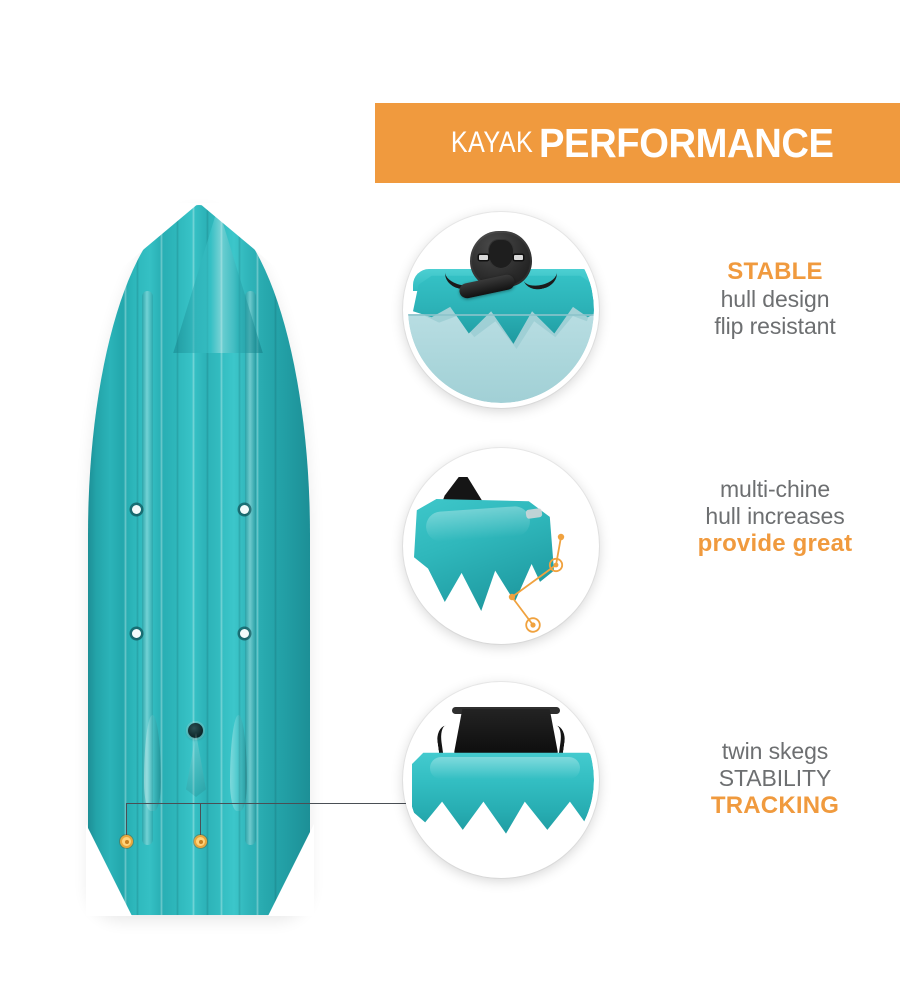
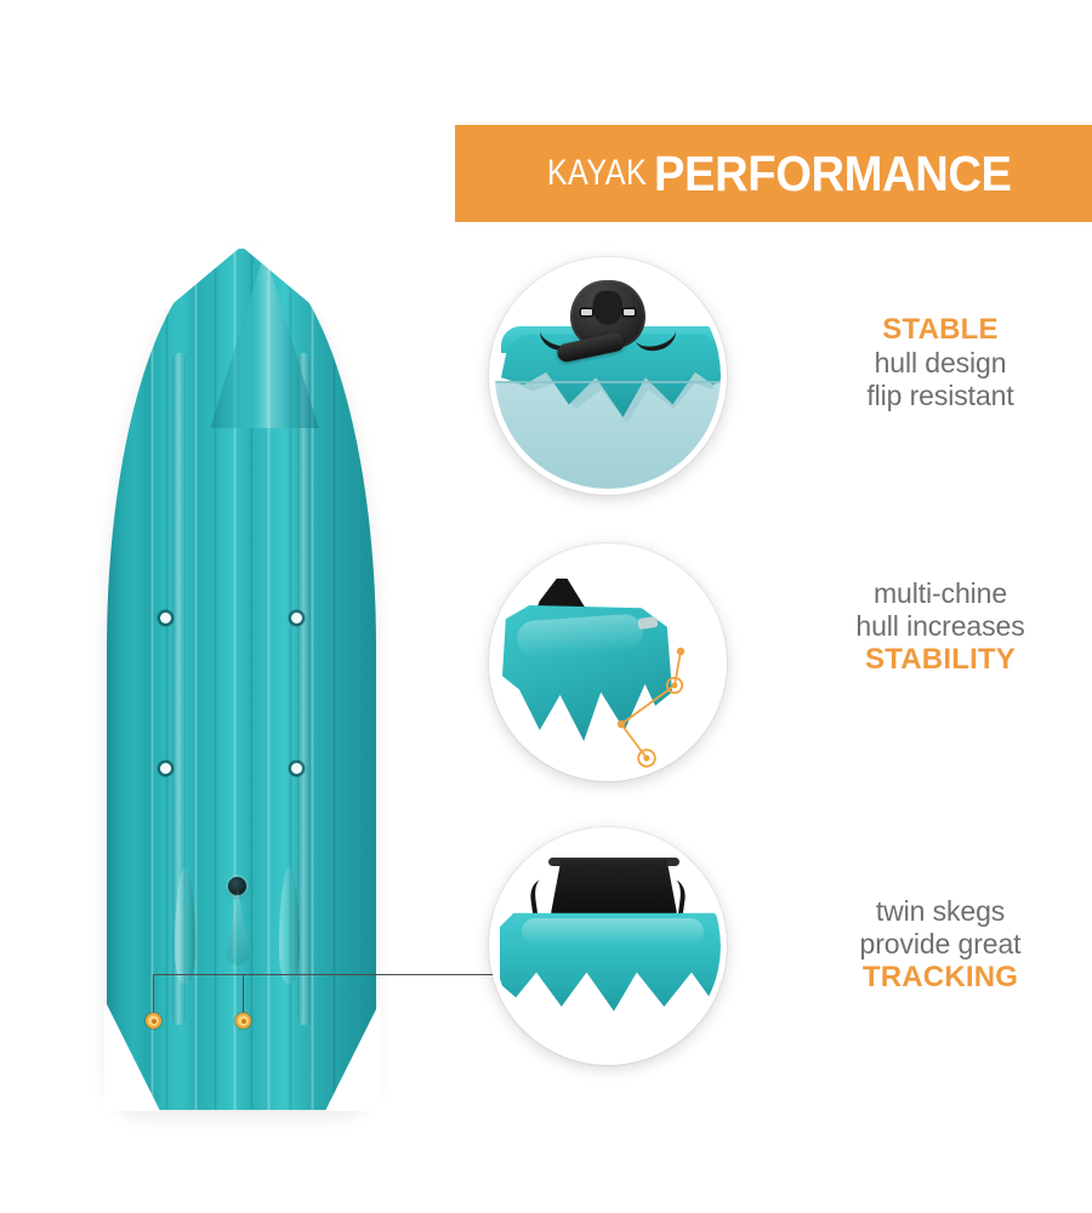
  KAYAK
  PERFORMANCE
  STABLE
  hull design
  flip resistant
  multi-chine
  hull increases
- provide great
+ STABILITY
  twin skegs
- STABILITY
+ provide great
  TRACKING
